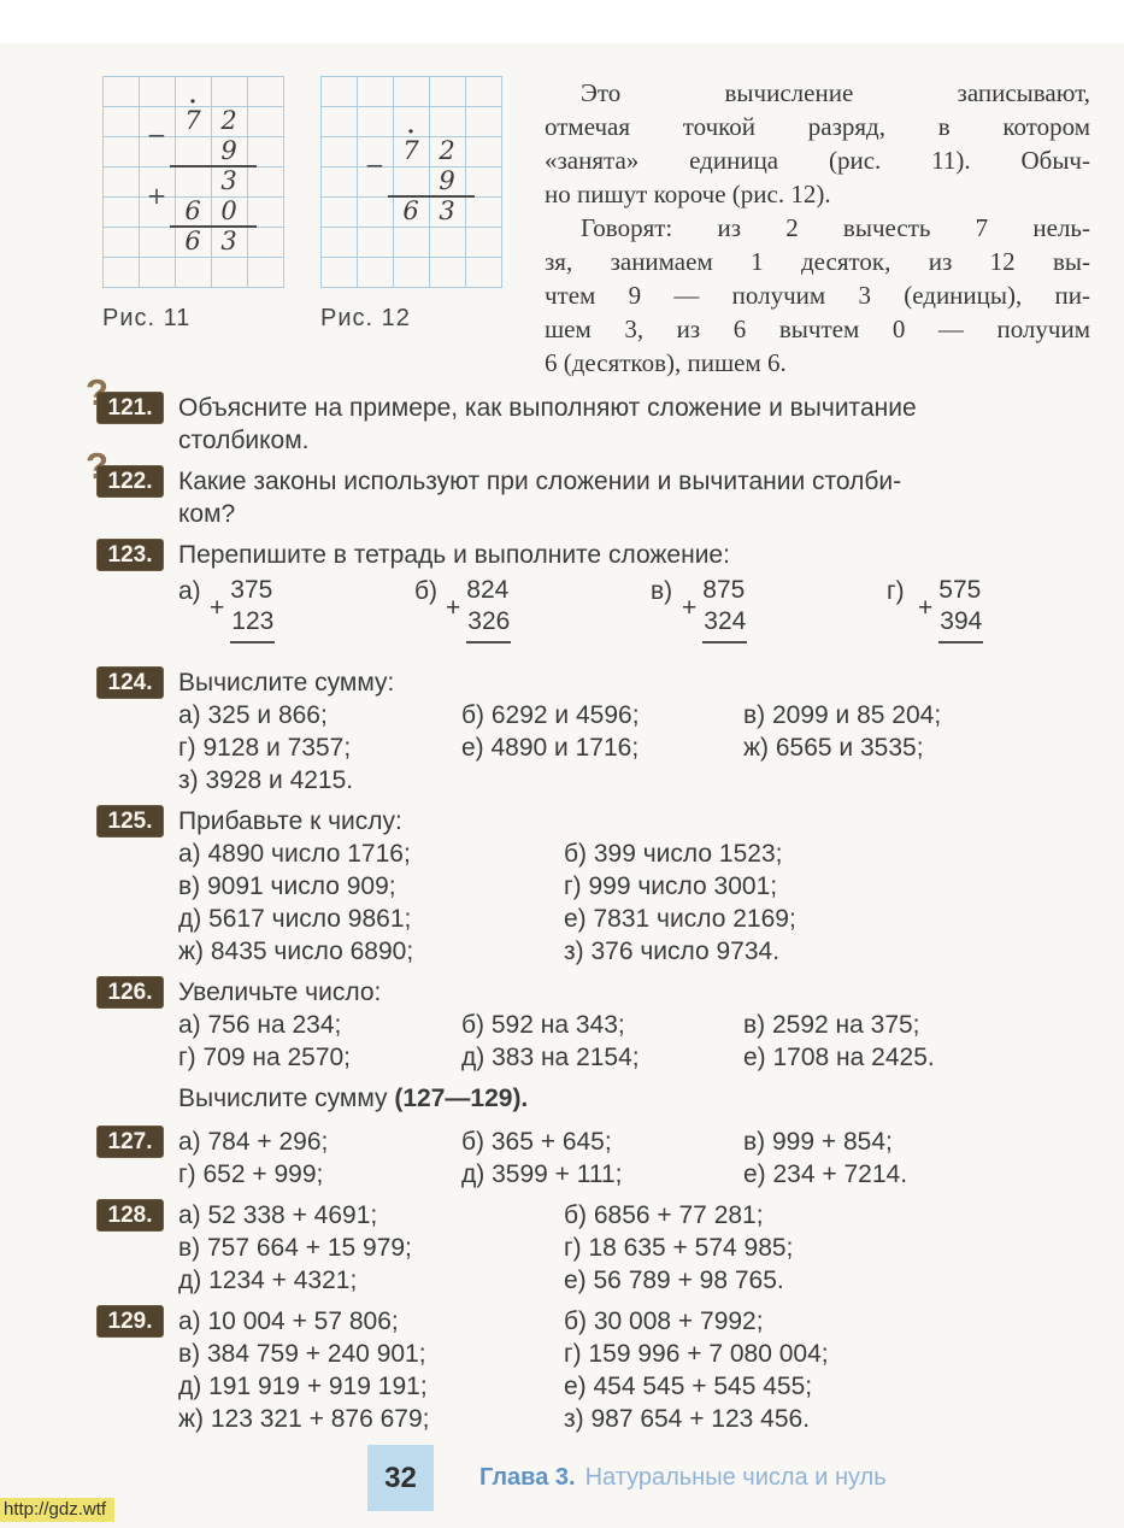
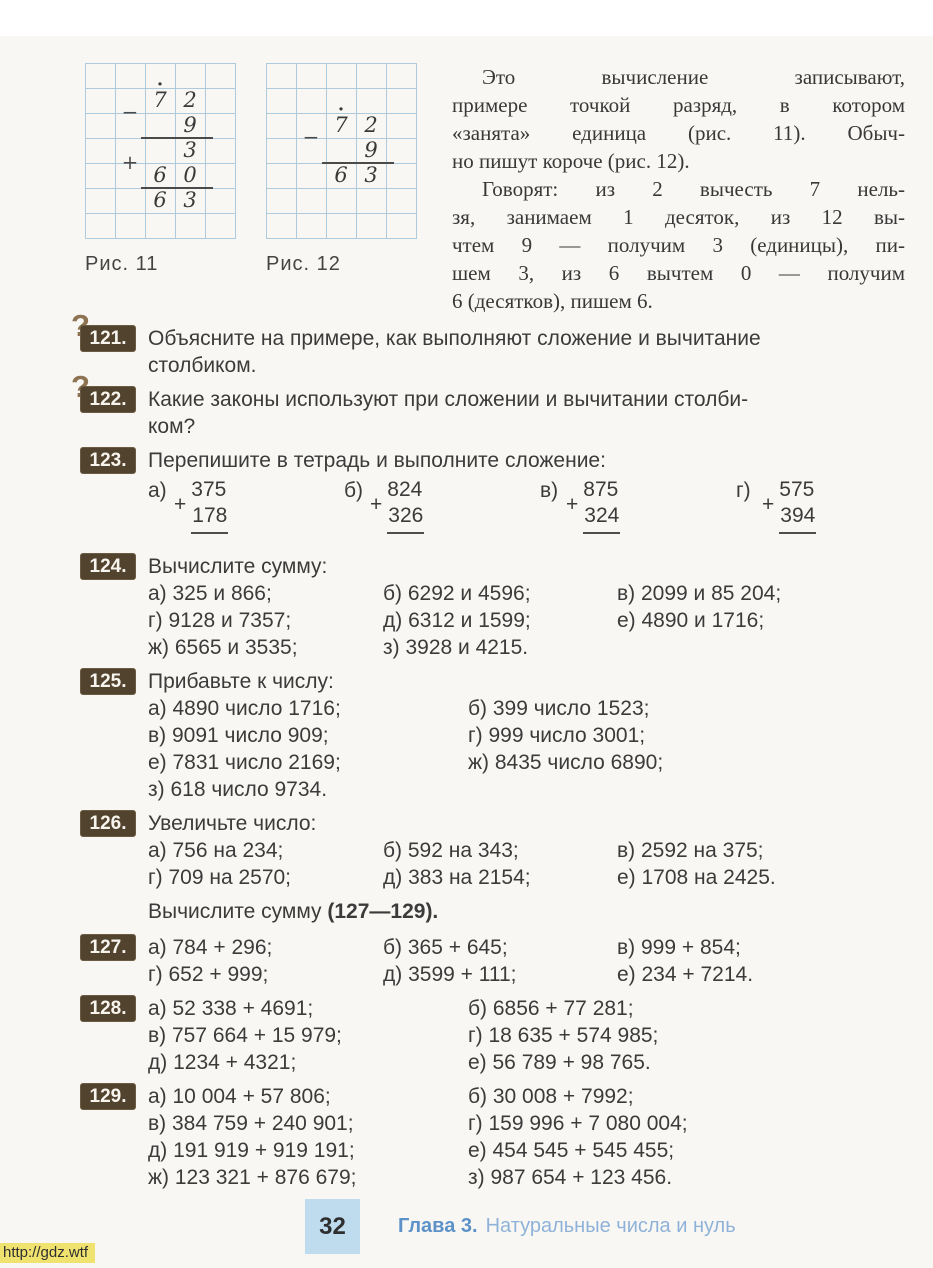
  ·
  7
  2
  9
  3
  6
  0
  6
  3
  −
  +
  Рис. 11
  ·
  7
  2
  9
  6
  3
  −
  Рис. 12
  Это вычисление записывают,
- отмечая точкой разряд, в котором
+ примере точкой разряд, в котором
  «занята» единица (рис. 11). Обыч-
  но пишут короче (рис. 12).
  Говорят: из 2 вычесть 7 нель-
  зя, занимаем 1 десяток, из 12 вы-
  чтем 9 — получим 3 (единицы), пи-
  шем 3, из 6 вычтем 0 — получим
  6 (десятков), пишем 6.
  121.
  Объясните на примере, как выполняют сложение и вычитание
  столбиком.
  122.
  Какие законы используют при сложении и вычитании столби-
  ком?
  123.
  Перепишите в тетрадь и выполните сложение:
  а)
  +
  375
- 123
+ 178
  б)
  +
  824
  326
  в)
  +
  875
  324
  г)
  +
  575
  394
  124.
  Вычислите сумму:
  а) 325 и 866;
  б) 6292 и 4596;
  в) 2099 и 85 204;
  г) 9128 и 7357;
+ д) 6312 и 1599;
  е) 4890 и 1716;
  ж) 6565 и 3535;
  з) 3928 и 4215.
  125.
  Прибавьте к числу:
  а) 4890 число 1716;
  б) 399 число 1523;
  в) 9091 число 909;
  г) 999 число 3001;
- д) 5617 число 9861;
  е) 7831 число 2169;
  ж) 8435 число 6890;
- з) 376 число 9734.
+ з) 618 число 9734.
  126.
  Увеличьте число:
  а) 756 на 234;
  б) 592 на 343;
  в) 2592 на 375;
  г) 709 на 2570;
  д) 383 на 2154;
  е) 1708 на 2425.
  Вычислите сумму (127—129).
  127.
  а) 784 + 296;
  б) 365 + 645;
  в) 999 + 854;
  г) 652 + 999;
  д) 3599 + 111;
  е) 234 + 7214.
  128.
  а) 52 338 + 4691;
  б) 6856 + 77 281;
  в) 757 664 + 15 979;
  г) 18 635 + 574 985;
  д) 1234 + 4321;
  е) 56 789 + 98 765.
  129.
  а) 10 004 + 57 806;
  б) 30 008 + 7992;
  в) 384 759 + 240 901;
  г) 159 996 + 7 080 004;
  д) 191 919 + 919 191;
  е) 454 545 + 545 455;
  ж) 123 321 + 876 679;
  з) 987 654 + 123 456.
  32
  Глава 3. Натуральные числа и нуль
  http://gdz.wtf
